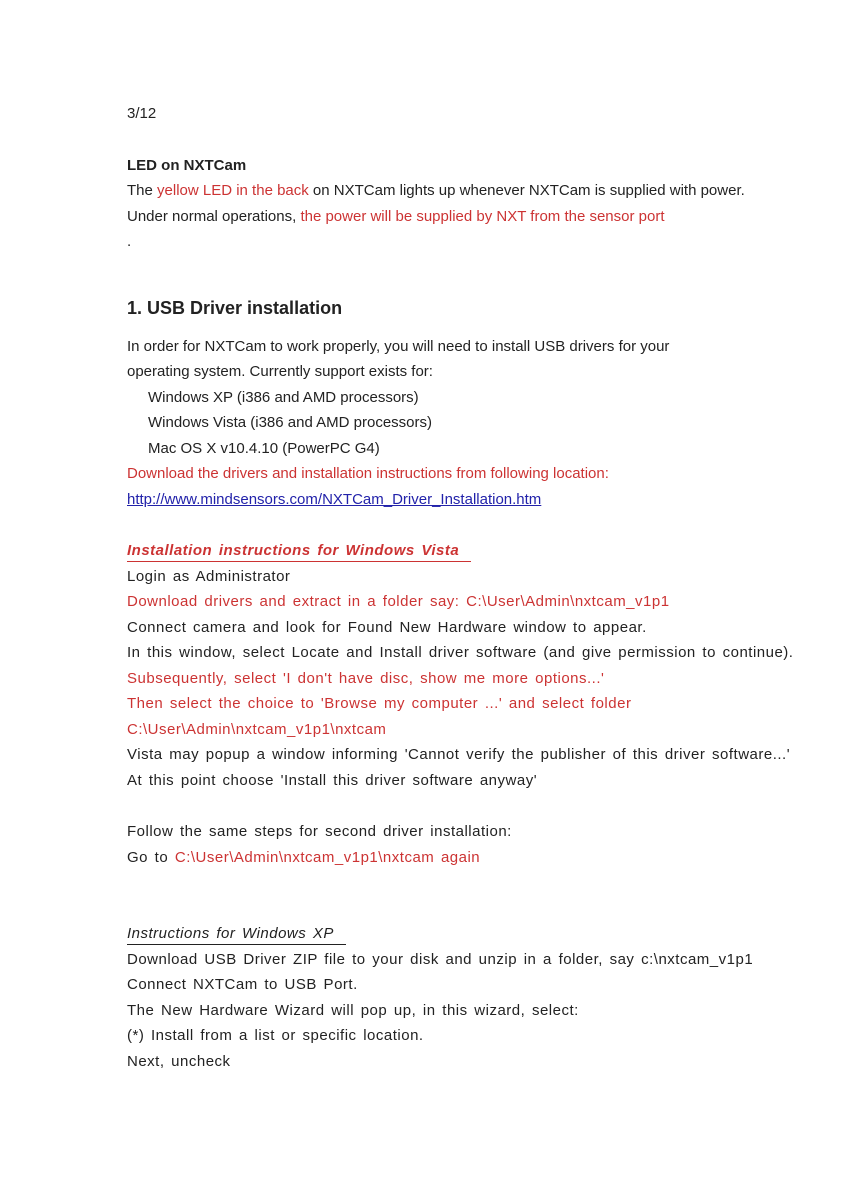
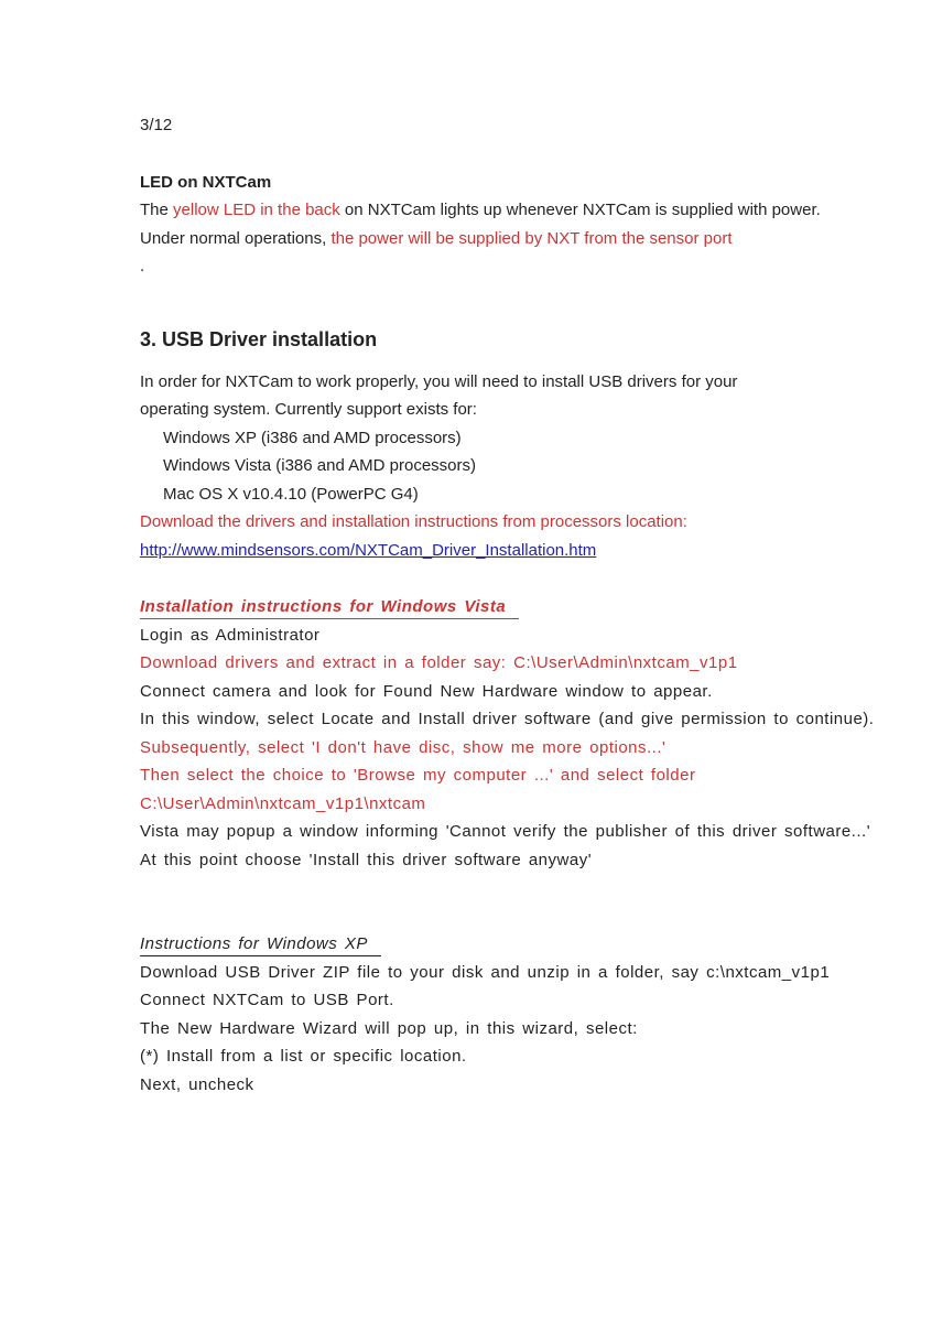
  3/12
  LED on NXTCam
  The yellow LED in the back on NXTCam lights up whenever NXTCam is supplied with power.
  Under normal operations, the power will be supplied by NXT from the sensor port
  .
- 1. USB Driver installation
+ 3. USB Driver installation
  In order for NXTCam to work properly, you will need to install USB drivers for your
  operating system. Currently support exists for:
  Windows XP (i386 and AMD processors)
  Windows Vista (i386 and AMD processors)
  Mac OS X v10.4.10 (PowerPC G4)
- Download the drivers and installation instructions from following location:
+ Download the drivers and installation instructions from processors location:
  http://www.mindsensors.com/NXTCam_Driver_Installation.htm
  Installation instructions for Windows Vista
  Login as Administrator
  Download drivers and extract in a folder say: C:\User\Admin\nxtcam_v1p1
  Connect camera and look for Found New Hardware window to appear.
  In this window, select Locate and Install driver software (and give permission to continue).
  Subsequently, select 'I don't have disc, show me more options...'
  Then select the choice to 'Browse my computer ...' and select folder
  C:\User\Admin\nxtcam_v1p1\nxtcam
  Vista may popup a window informing 'Cannot verify the publisher of this driver software...'
  At this point choose 'Install this driver software anyway'
- Follow the same steps for second driver installation:
- Go to C:\User\Admin\nxtcam_v1p1\nxtcam again
  Instructions for Windows XP
  Download USB Driver ZIP file to your disk and unzip in a folder, say c:\nxtcam_v1p1
  Connect NXTCam to USB Port.
  The New Hardware Wizard will pop up, in this wizard, select:
  (*) Install from a list or specific location.
  Next, uncheck
